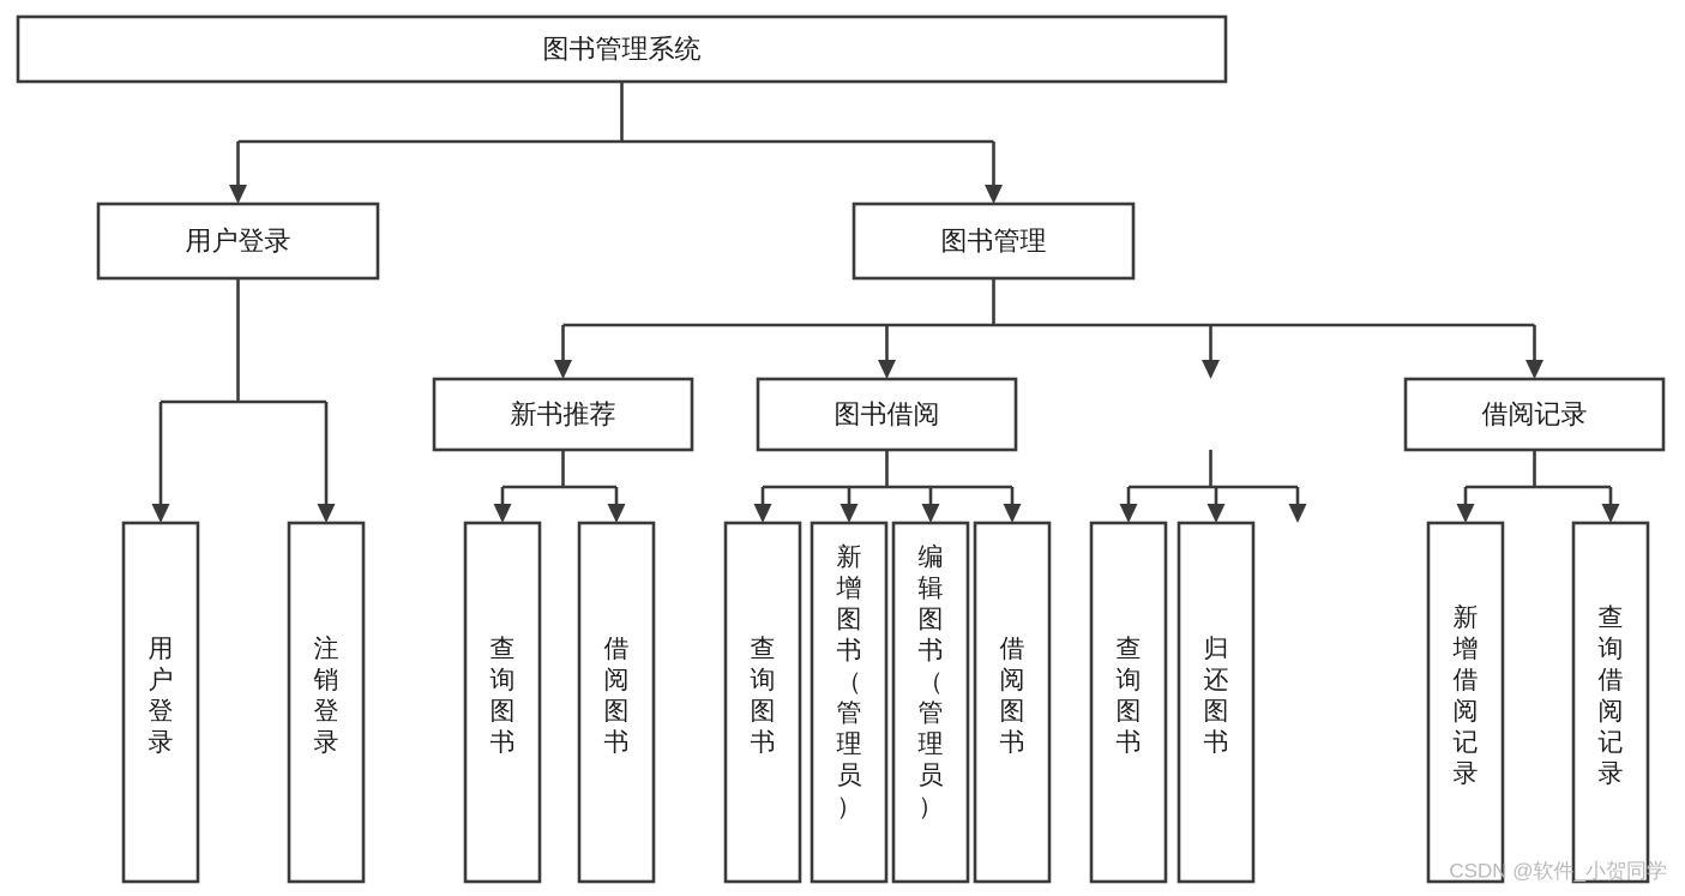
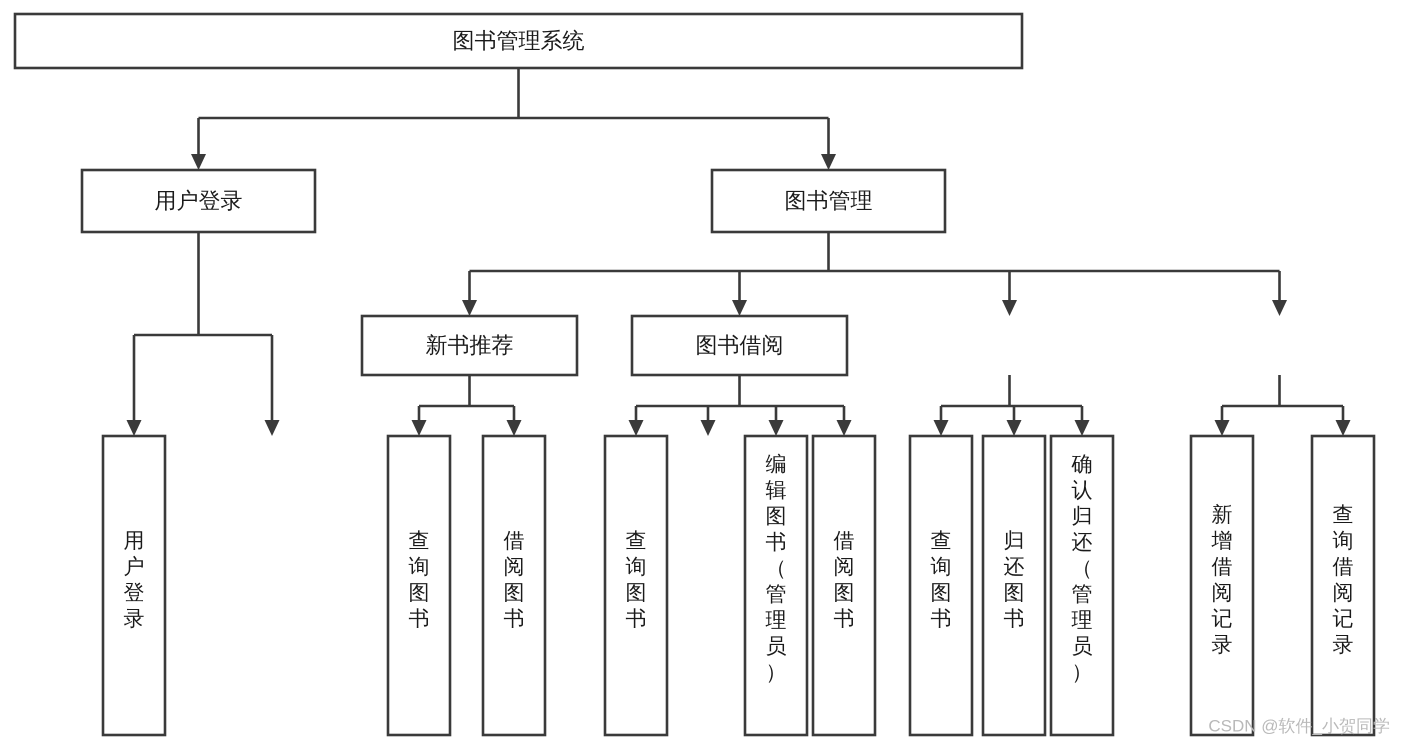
  图书管理系统
  用户登录
  图书管理
  新书推荐
  图书借阅
- 借阅记录
  用户登录
- 注销登录
  查询图书
  借阅图书
  查询图书
- 新增图书（管理员）
  编辑图书（管理员）
  借阅图书
  查询图书
  归还图书
+ 确认归还（管理员）
  新增借阅记录
  查询借阅记录
  CSDN @软件_小贺同学
